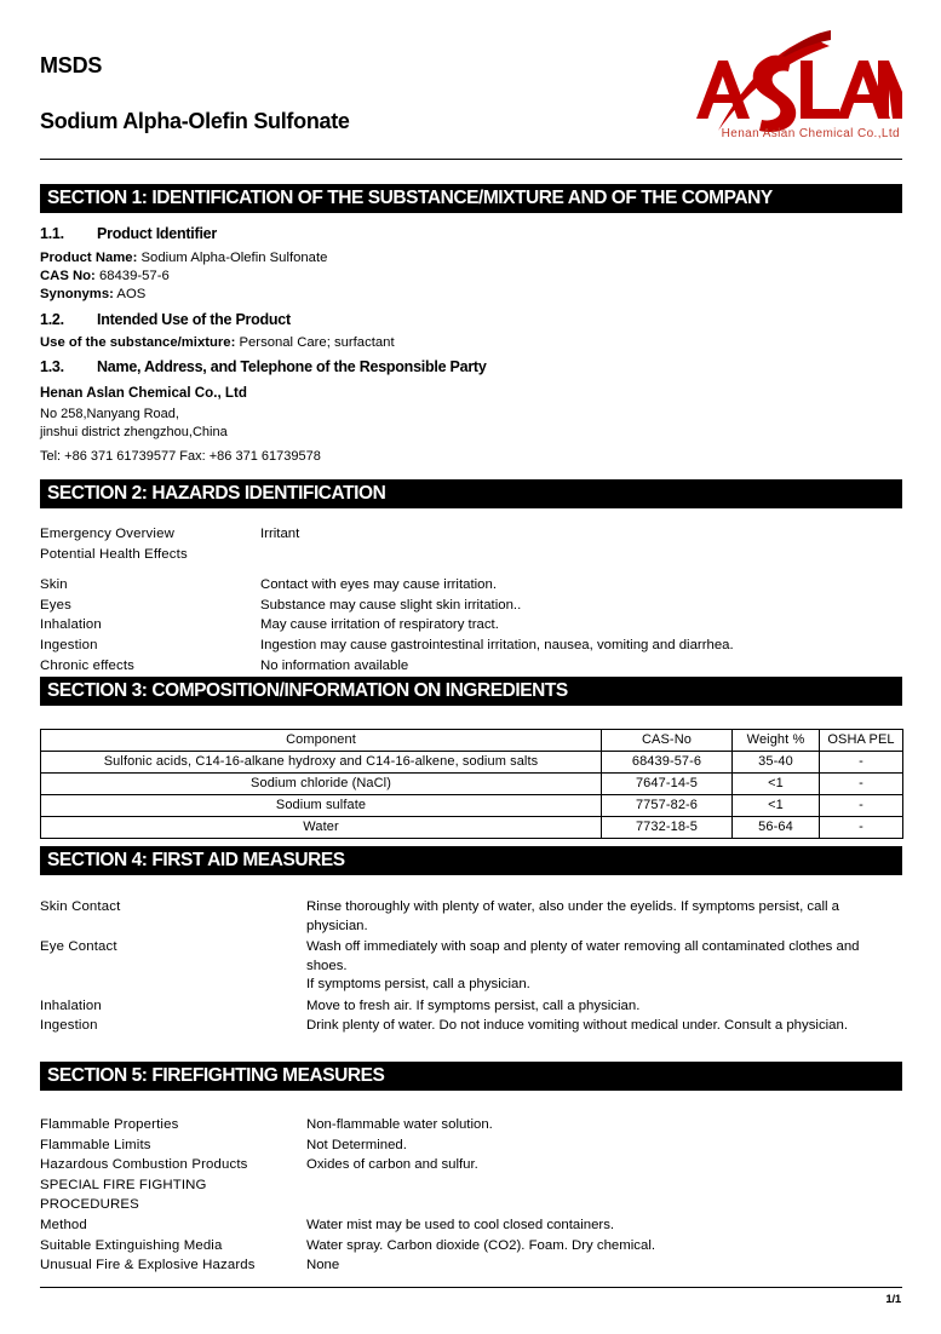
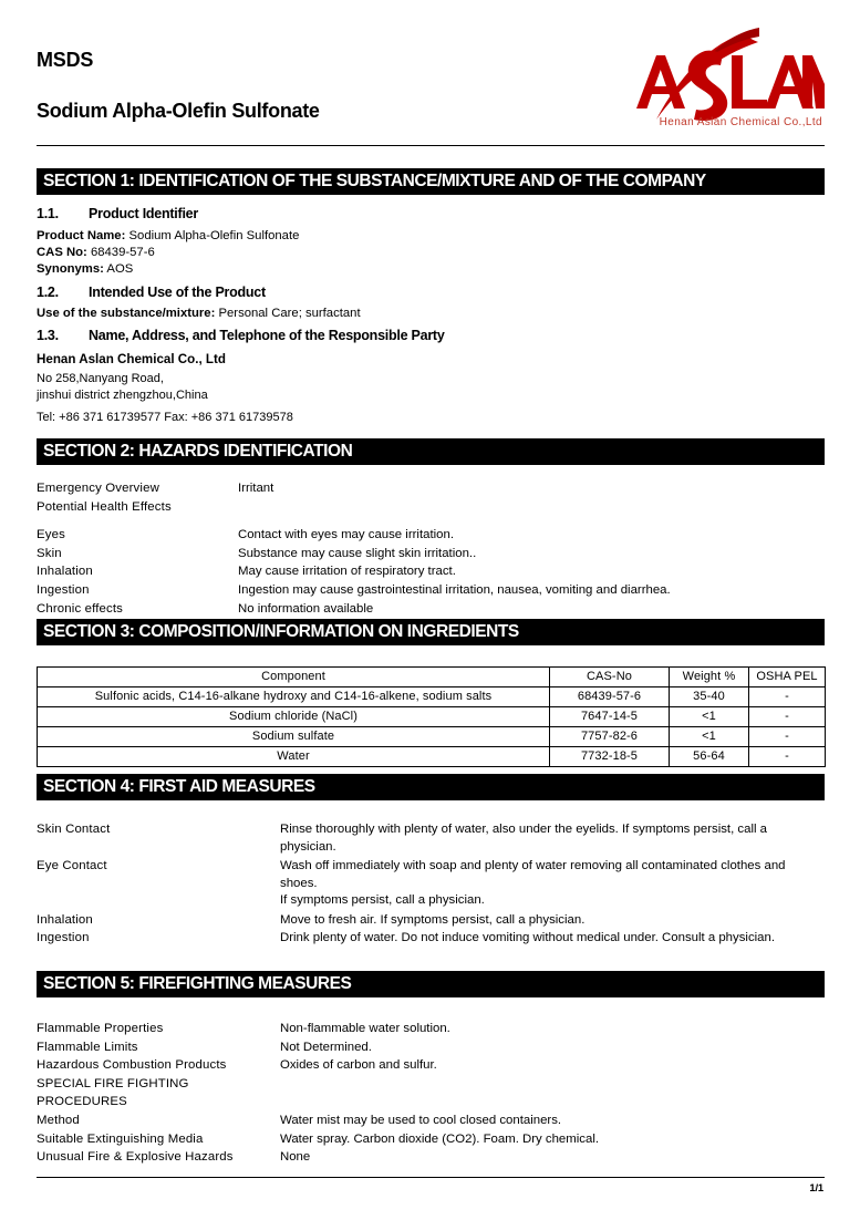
  MSDS
  Sodium Alpha-Olefin Sulfonate
  Henan Aslan Chemical Co.,Ltd
  SECTION 1: IDENTIFICATION OF THE SUBSTANCE/MIXTURE AND OF THE COMPANY
  1.1. Product Identifier
  Product Name: Sodium Alpha-Olefin Sulfonate
  CAS No: 68439-57-6
  Synonyms: AOS
  1.2. Intended Use of the Product
  Use of the substance/mixture: Personal Care; surfactant
  1.3. Name, Address, and Telephone of the Responsible Party
  Henan Aslan Chemical Co., Ltd
  No 258,Nanyang Road,
  jinshui district zhengzhou,China
  Tel: +86 371 61739577 Fax: +86 371 61739578
  SECTION 2: HAZARDS IDENTIFICATION
  Emergency Overview
  Irritant
  Potential Health Effects
- Skin
+ Eyes
  Contact with eyes may cause irritation.
- Eyes
+ Skin
  Substance may cause slight skin irritation..
  Inhalation
  May cause irritation of respiratory tract.
  Ingestion
  Ingestion may cause gastrointestinal irritation, nausea, vomiting and diarrhea.
  Chronic effects
  No information available
  SECTION 3: COMPOSITION/INFORMATION ON INGREDIENTS
  Component	CAS-No	Weight %	OSHA PEL
  Sulfonic acids, C14-16-alkane hydroxy and C14-16-alkene, sodium salts	68439-57-6	35-40	-
  Sodium chloride (NaCl)	7647-14-5	<1	-
  Sodium sulfate	7757-82-6	<1	-
  Water	7732-18-5	56-64	-
  SECTION 4: FIRST AID MEASURES
  Skin Contact
  Rinse thoroughly with plenty of water, also under the eyelids. If symptoms persist, call a physician.
  Eye Contact
  Wash off immediately with soap and plenty of water removing all contaminated clothes and shoes.
  If symptoms persist, call a physician.
  Inhalation
  Move to fresh air. If symptoms persist, call a physician.
  Ingestion
  Drink plenty of water. Do not induce vomiting without medical under. Consult a physician.
  SECTION 5: FIREFIGHTING MEASURES
  Flammable Properties
  Non-flammable water solution.
  Flammable Limits
  Not Determined.
  Hazardous Combustion Products
  Oxides of carbon and sulfur.
  SPECIAL FIRE FIGHTING
  PROCEDURES
  Method
  Water mist may be used to cool closed containers.
  Suitable Extinguishing Media
  Water spray. Carbon dioxide (CO2). Foam. Dry chemical.
  Unusual Fire & Explosive Hazards
  None
  1/1
